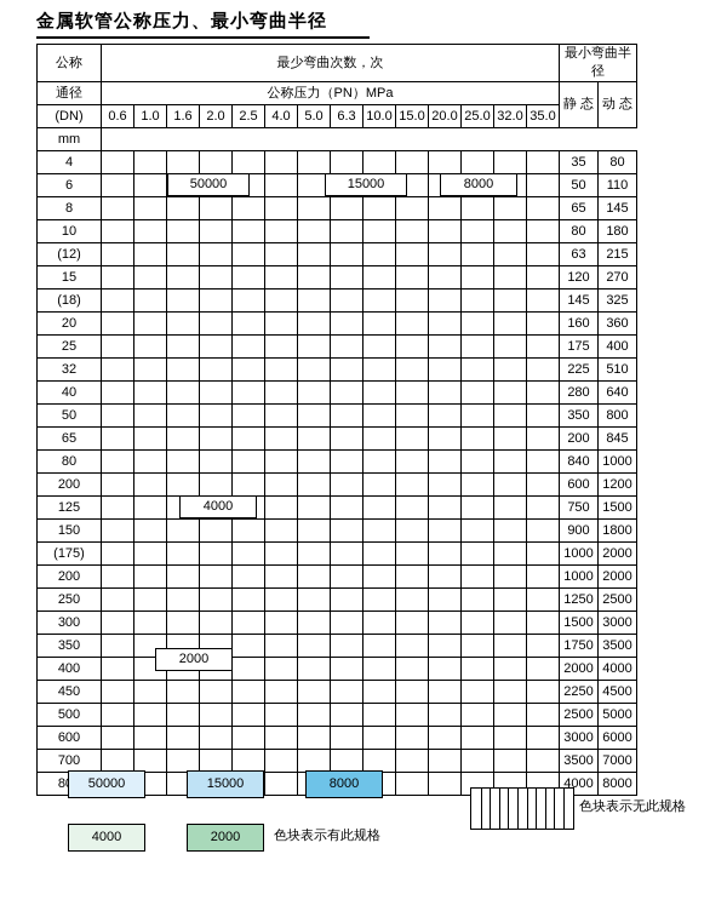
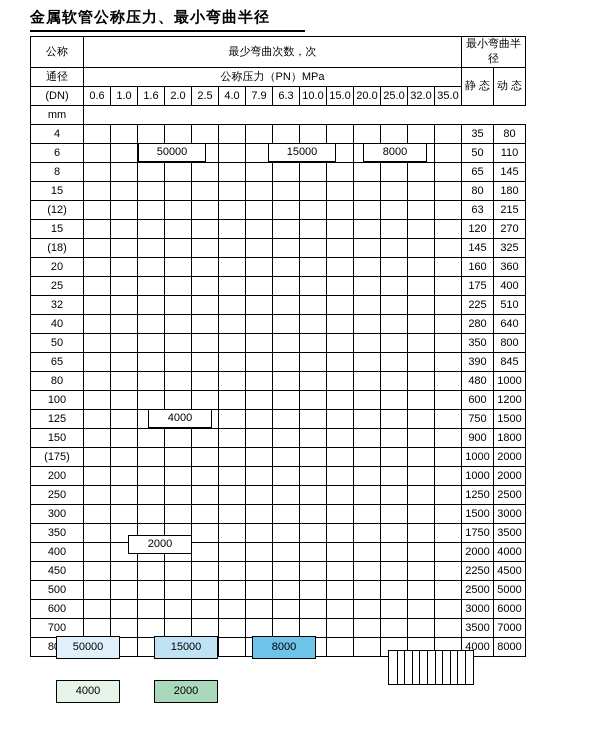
  金属软管公称压力、最小弯曲半径
  公称	最少弯曲次数，次	最小弯曲半径
  通径	公称压力（PN）MPa	静 态	动 态
- (DN)	0.6	1.0	1.6	2.0	2.5	4.0	5.0	6.3	10.0	15.0	20.0	25.0	32.0	35.0
+ (DN)	0.6	1.0	1.6	2.0	2.5	4.0	7.9	6.3	10.0	15.0	20.0	25.0	32.0	35.0
  mm
  4															35	80
  6															50	110
  8															65	145
- 10															80	180
+ 15															80	180
  (12)															63	215
  15															120	270
  (18)															145	325
  20															160	360
  25															175	400
  32															225	510
  40															280	640
  50															350	800
- 65															200	845
+ 65															390	845
- 80															840	1000
+ 80															480	1000
- 200															600	1200
+ 100															600	1200
  125															750	1500
  150															900	1800
  (175)															1000	2000
  200															1000	2000
  250															1250	2500
  300															1500	3000
  350															1750	3500
  400															2000	4000
  450															2250	4500
  500															2500	5000
  600															3000	6000
  700															3500	7000
  8															4000	8000
  50000
  15000
  8000
  4000
  2000
  50000
  15000
  8000
  4000
  2000
- 色块表示有此规格
- 色块表示无此规格
